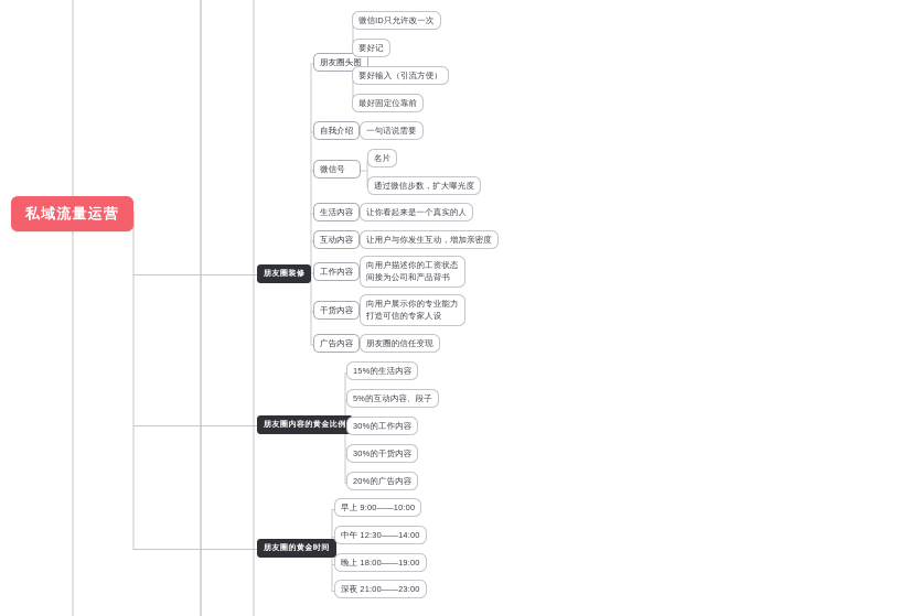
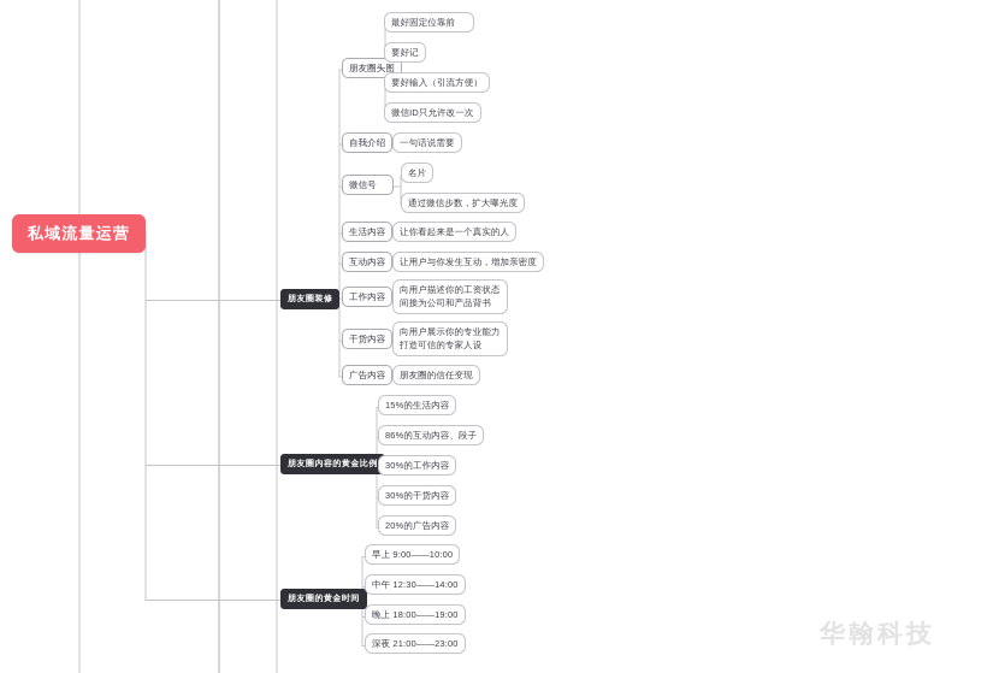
  私域流量运营
  朋友圈装修
  朋友圈头图
- 微信ID只允许改一次
+ 最好固定位靠前
  要好记
  要好输入（引流方便）
- 最好固定位靠前
+ 微信ID只允许改一次
  自我介绍
  一句话说需要
  微信号
  名片
  通过微信步数，扩大曝光度
  生活内容
  让你看起来是一个真实的人
  互动内容
  让用户与你发生互动，增加亲密度
  工作内容
  向用户描述你的工资状态
  间接为公司和产品背书
  干货内容
  向用户展示你的专业能力
  打造可信的专家人设
  广告内容
  朋友圈的信任变现
  朋友圈内容的黄金比例
  15%的生活内容
- 5%的互动内容、段子
+ 86%的互动内容、段子
  30%的工作内容
  30%的干货内容
  20%的广告内容
  朋友圈的黄金时间
  早上 9:00——10:00
  中午 12:30——14:00
  晚上 18:00——19:00
  深夜 21:00——23:00
+ 华翰科技
